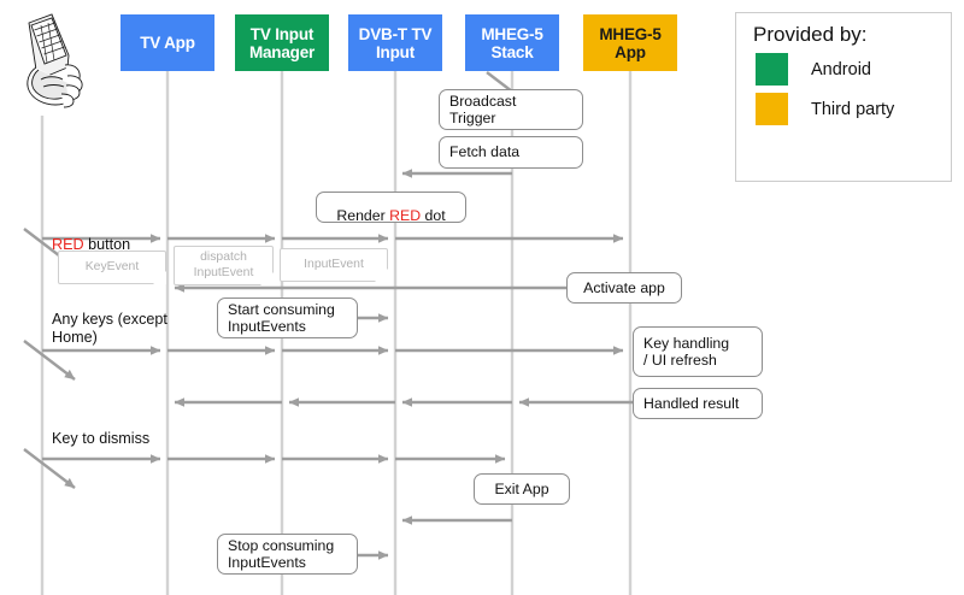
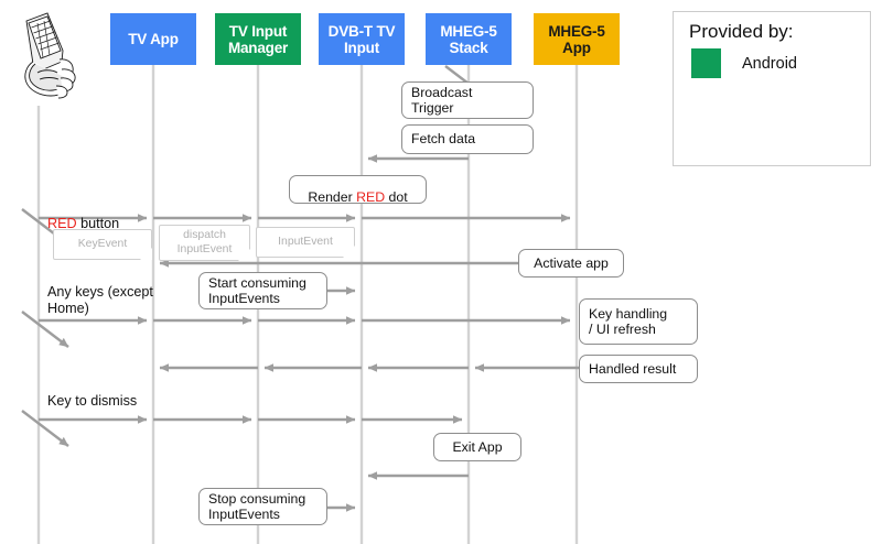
  TV App
  TV Input Manager
  DVB-T TV Input
  MHEG-5 Stack
  MHEG-5 App
  Broadcast
  Trigger
  Fetch data
  Render RED dot
  Activate app
  Start consuming
  InputEvents
  Key handling
  / UI refresh
  Handled result
  Exit App
  Stop consuming
  InputEvents
  KeyEvent
  dispatch
  InputEvent
  InputEvent
  RED button
  Any keys (except
  Home)
  Key to dismiss
  Provided by:
  Android
- Third party
